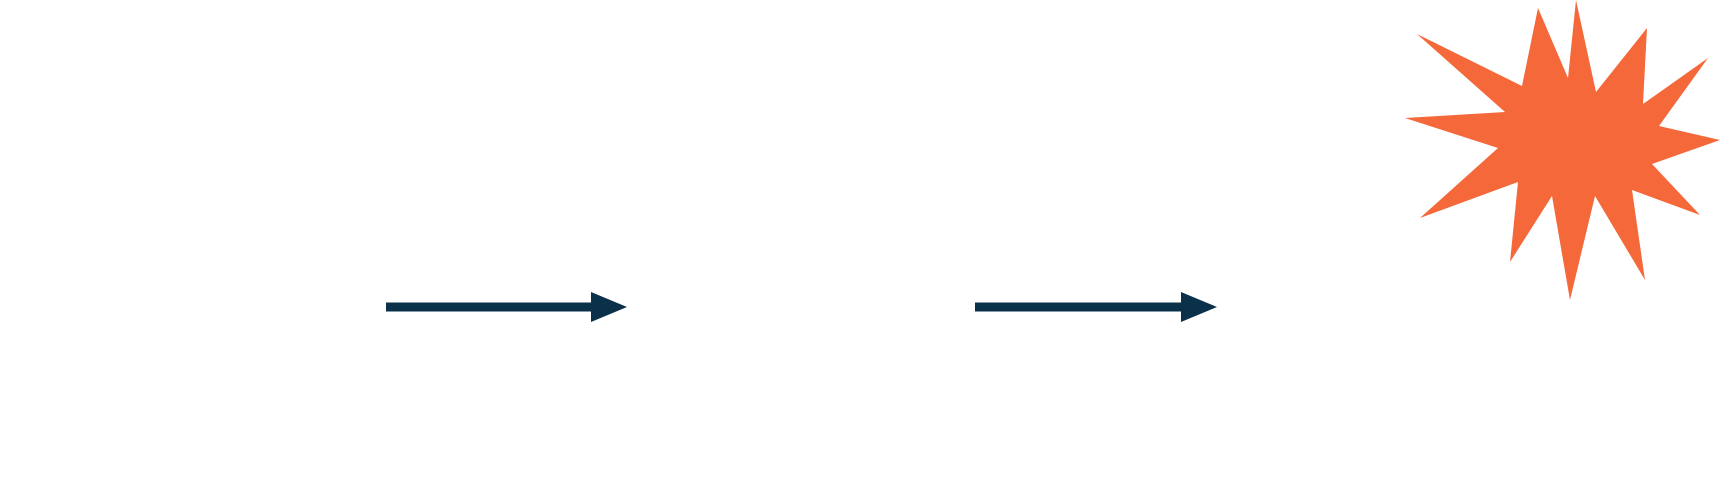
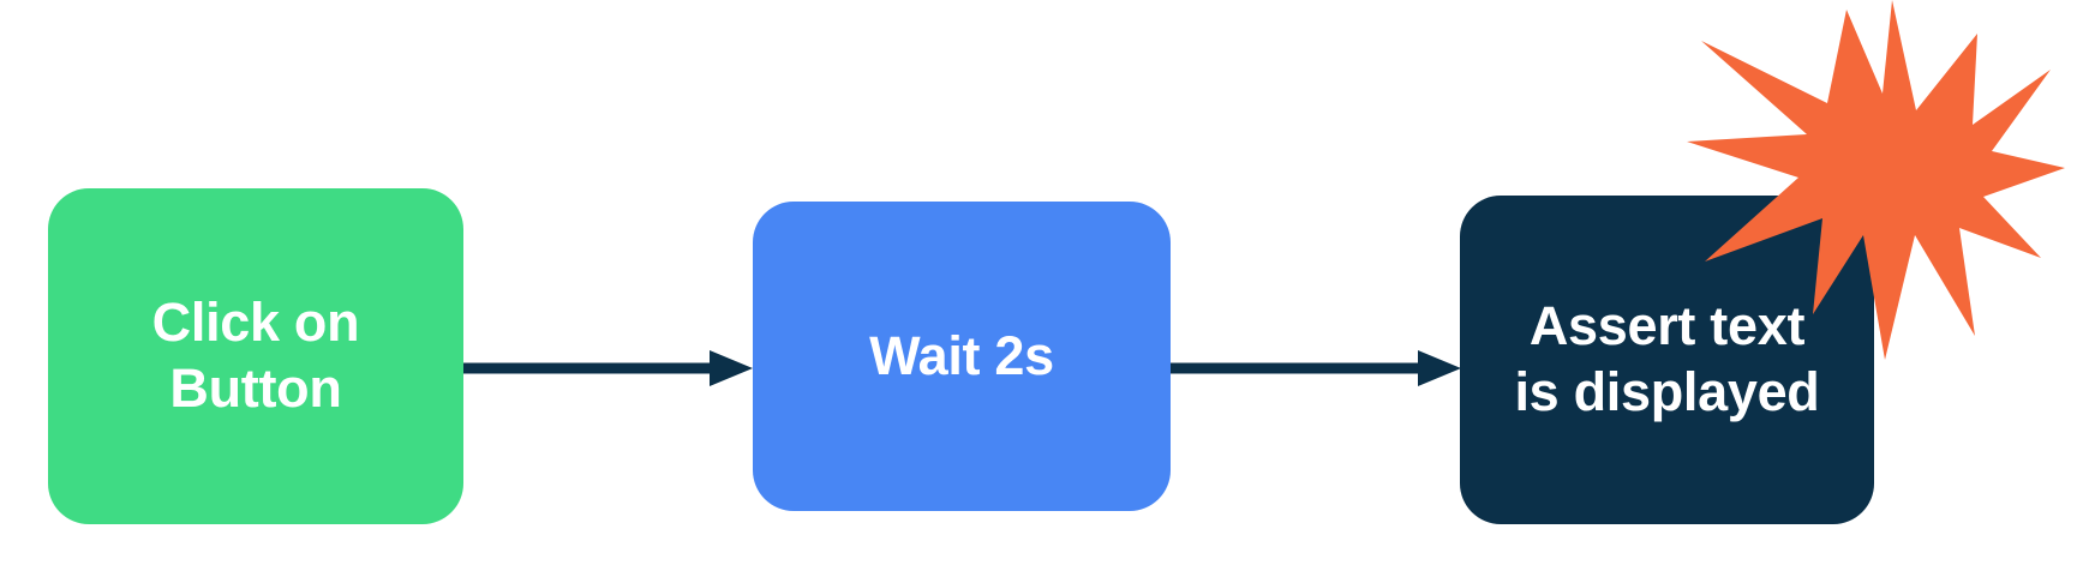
+ Click on
+ Button
+ Wait 2s
+ Assert text
+ is displayed
